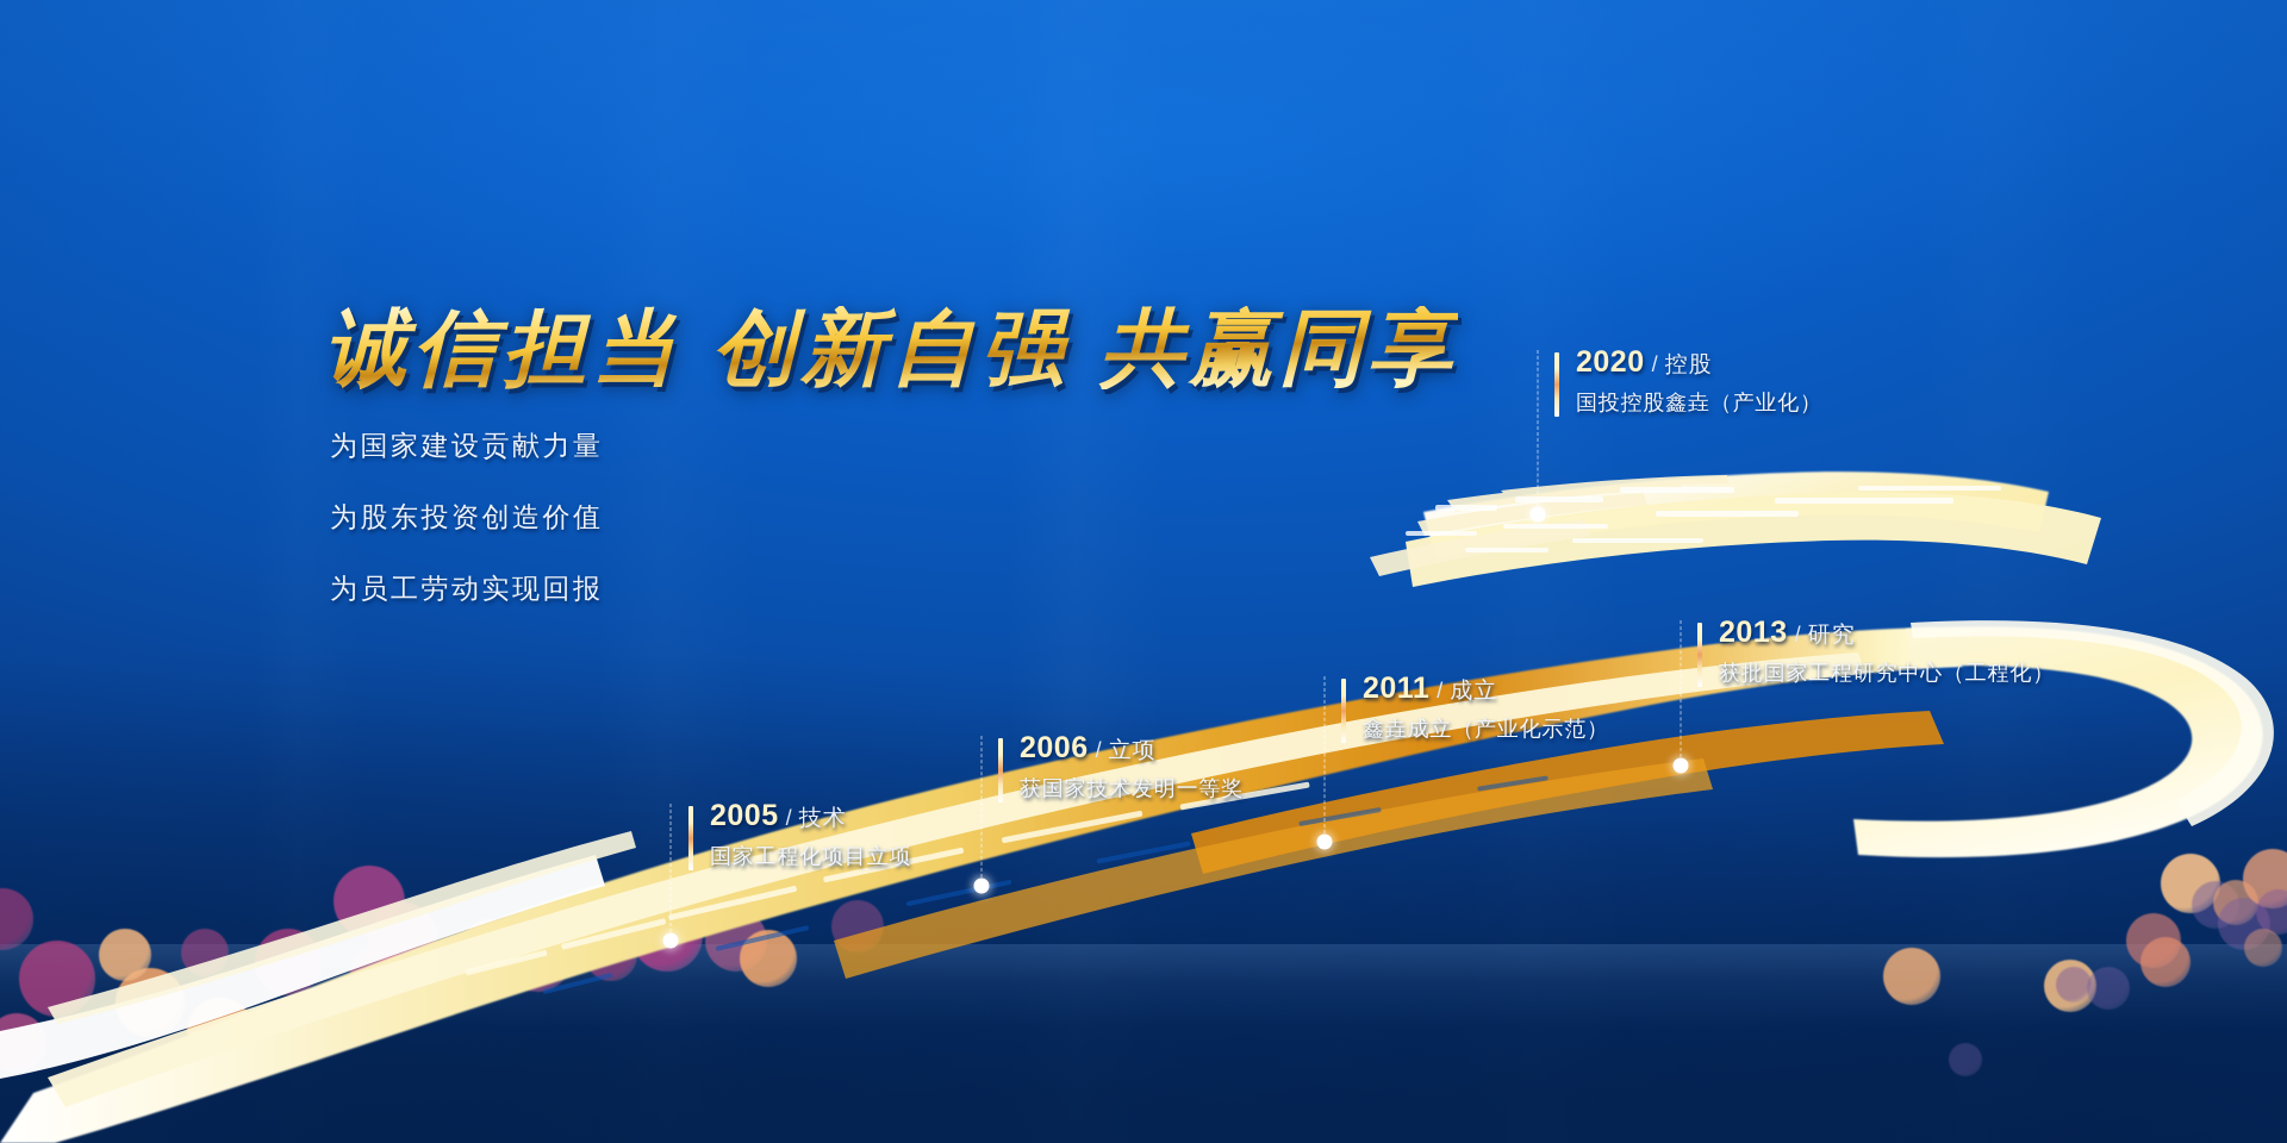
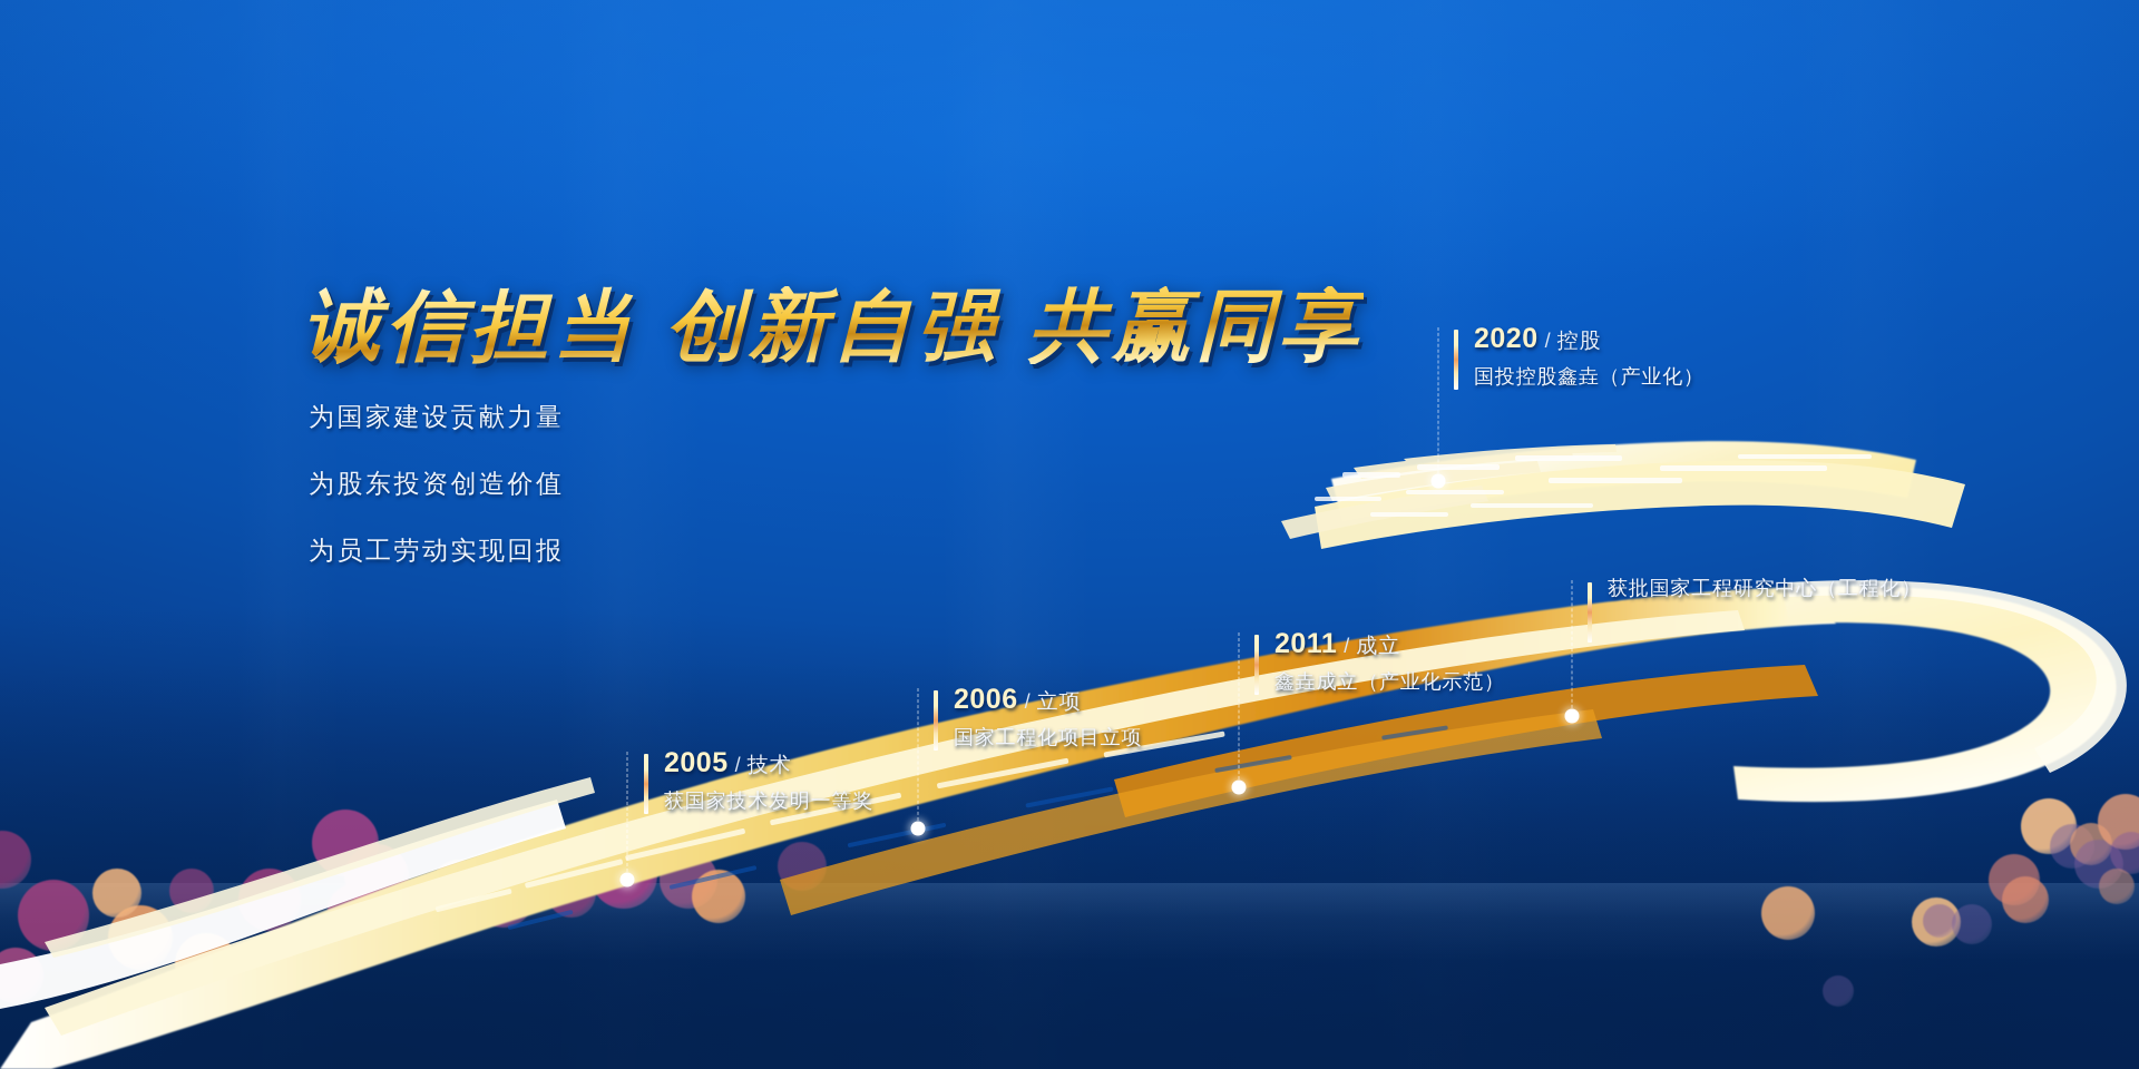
  诚信担当 创新自强 共赢同享
  为国家建设贡献力量
  为股东投资创造价值
  为员工劳动实现回报
  2005 / 技术
- 国家工程化项目立项
+ 获国家技术发明一等奖
  2006 / 立项
- 获国家技术发明一等奖
+ 国家工程化项目立项
  2011 / 成立
  鑫垚成立（产业化示范）
- 2013 / 研究
  获批国家工程研究中心（工程化）
  2020 / 控股
  国投控股鑫垚（产业化）
